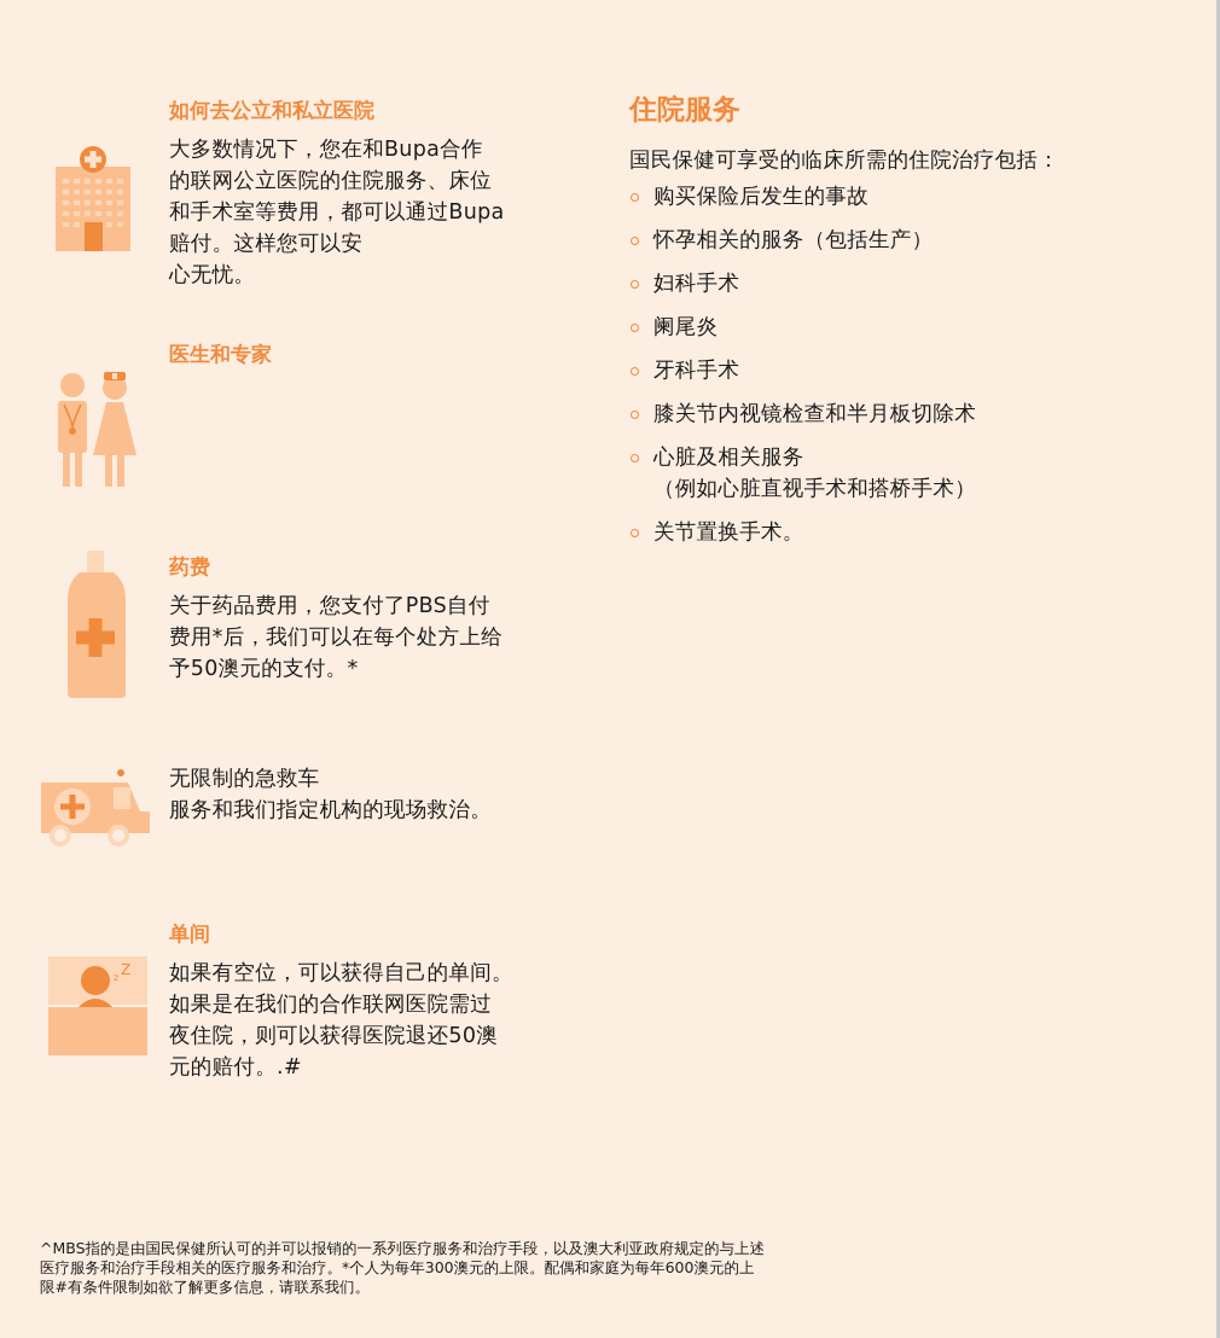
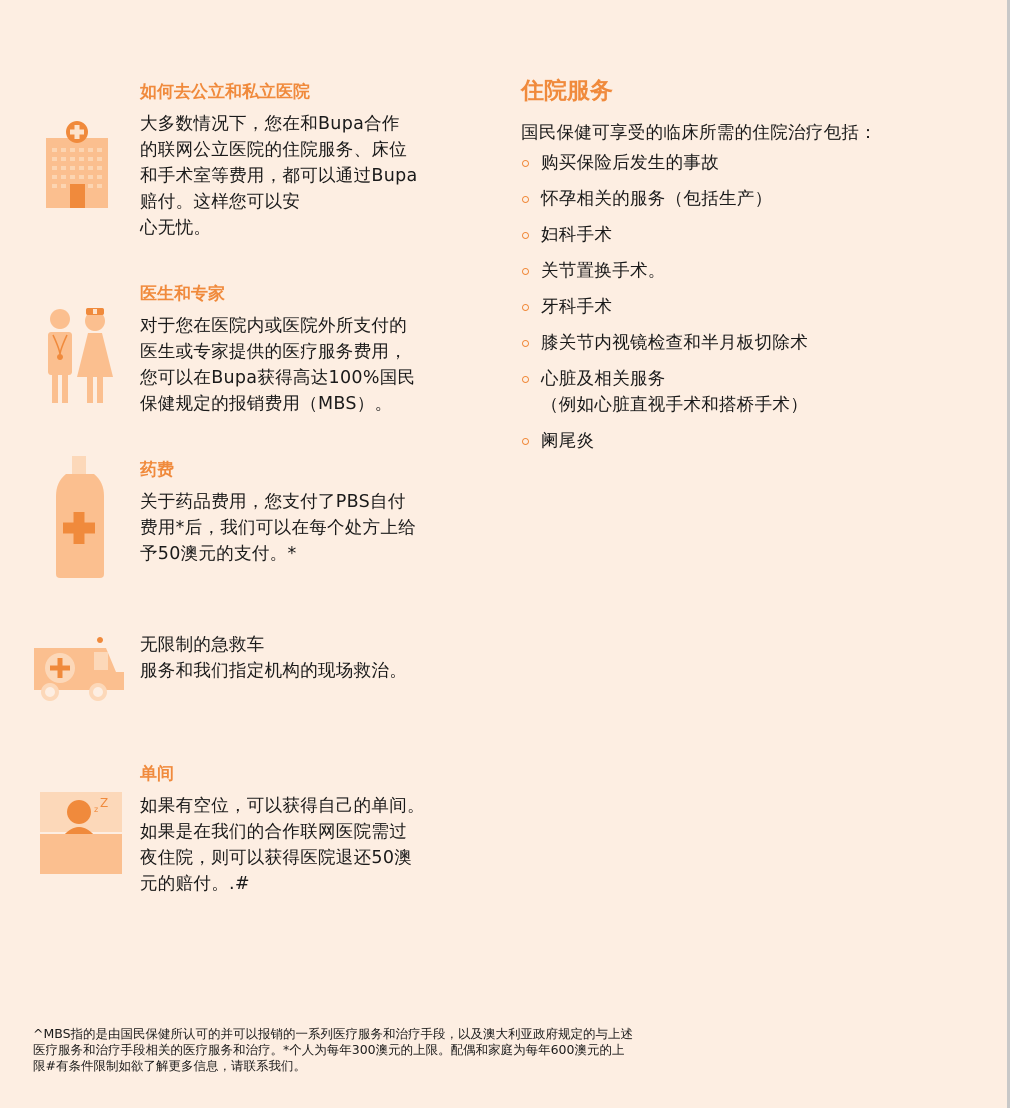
  z
  Z
  如何去公立和私立医院
  大多数情况下，您在和Bupa合作
  的联网公立医院的住院服务、床位
  和手术室等费用，都可以通过Bupa
  赔付。这样您可以安
  心无忧。
  医生和专家
+ 对于您在医院内或医院外所支付的
+ 医生或专家提供的医疗服务费用，
+ 您可以在Bupa获得高达100%国民
+ 保健规定的报销费用（MBS）。
  药费
  关于药品费用，您支付了PBS自付
  费用*后，我们可以在每个处方上给
  予50澳元的支付。*
  无限制的急救车
  服务和我们指定机构的现场救治。
  单间
  如果有空位，可以获得自己的单间。
  如果是在我们的合作联网医院需过
  夜住院，则可以获得医院退还50澳
  元的赔付。.#
  住院服务
  国民保健可享受的临床所需的住院治疗包括：
  购买保险后发生的事故
  怀孕相关的服务（包括生产）
  妇科手术
- 阑尾炎
+ 关节置换手术。
  牙科手术
  膝关节内视镜检查和半月板切除术
  心脏及相关服务
  （例如心脏直视手术和搭桥手术）
- 关节置换手术。
+ 阑尾炎
  ^MBS指的是由国民保健所认可的并可以报销的一系列医疗服务和治疗手段，以及澳大利亚政府规定的与上述
  医疗服务和治疗手段相关的医疗服务和治疗。*个人为每年300澳元的上限。配偶和家庭为每年600澳元的上
  限#有条件限制如欲了解更多信息，请联系我们。
